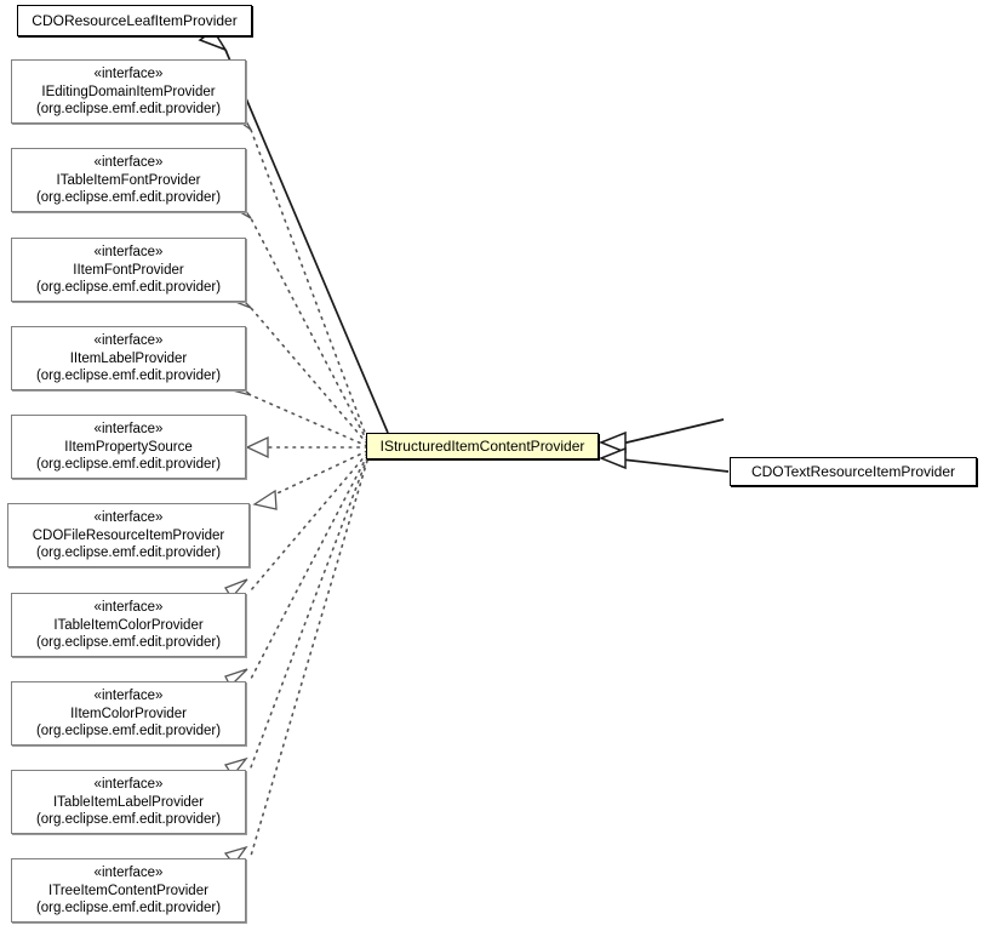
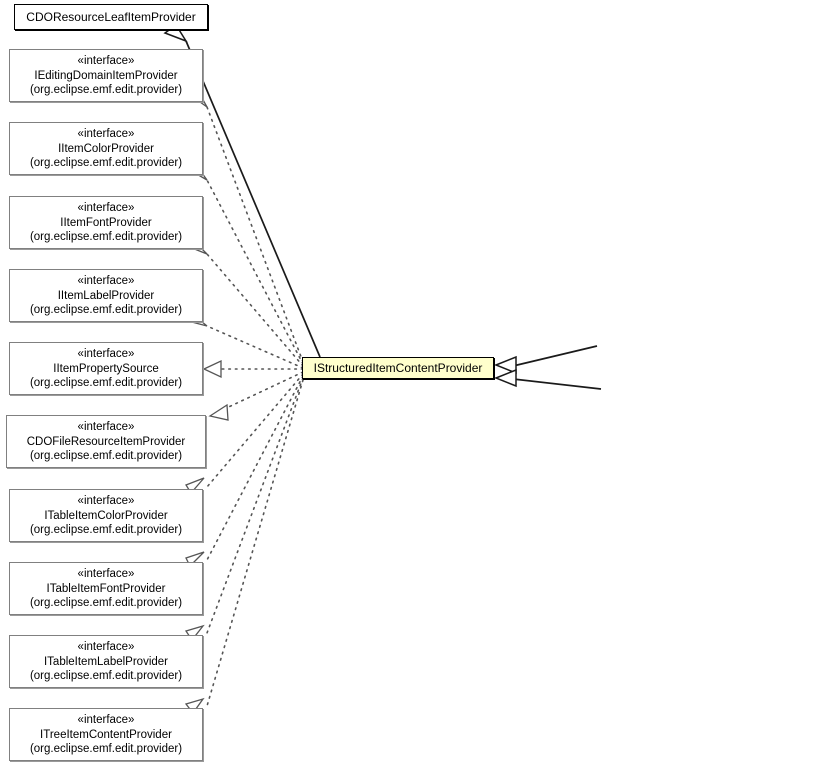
  CDOResourceLeafItemProvider
  «interface»
  IEditingDomainItemProvider
  (org.eclipse.emf.edit.provider)
  «interface»
- ITableItemFontProvider
+ IItemColorProvider
  (org.eclipse.emf.edit.provider)
  «interface»
  IItemFontProvider
  (org.eclipse.emf.edit.provider)
  «interface»
  IItemLabelProvider
  (org.eclipse.emf.edit.provider)
  «interface»
  IItemPropertySource
  (org.eclipse.emf.edit.provider)
  «interface»
  CDOFileResourceItemProvider
  (org.eclipse.emf.edit.provider)
  «interface»
  ITableItemColorProvider
  (org.eclipse.emf.edit.provider)
  «interface»
- IItemColorProvider
+ ITableItemFontProvider
  (org.eclipse.emf.edit.provider)
  «interface»
  ITableItemLabelProvider
  (org.eclipse.emf.edit.provider)
  «interface»
  ITreeItemContentProvider
  (org.eclipse.emf.edit.provider)
  IStructuredItemContentProvider
- CDOTextResourceItemProvider
